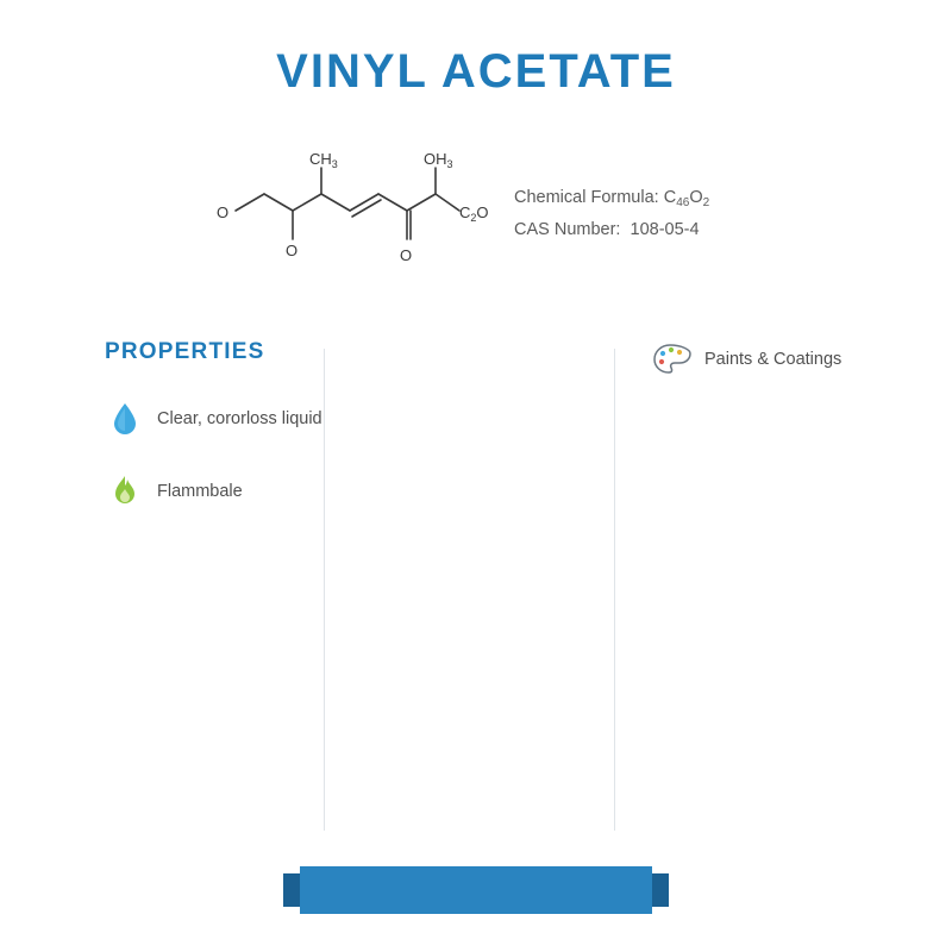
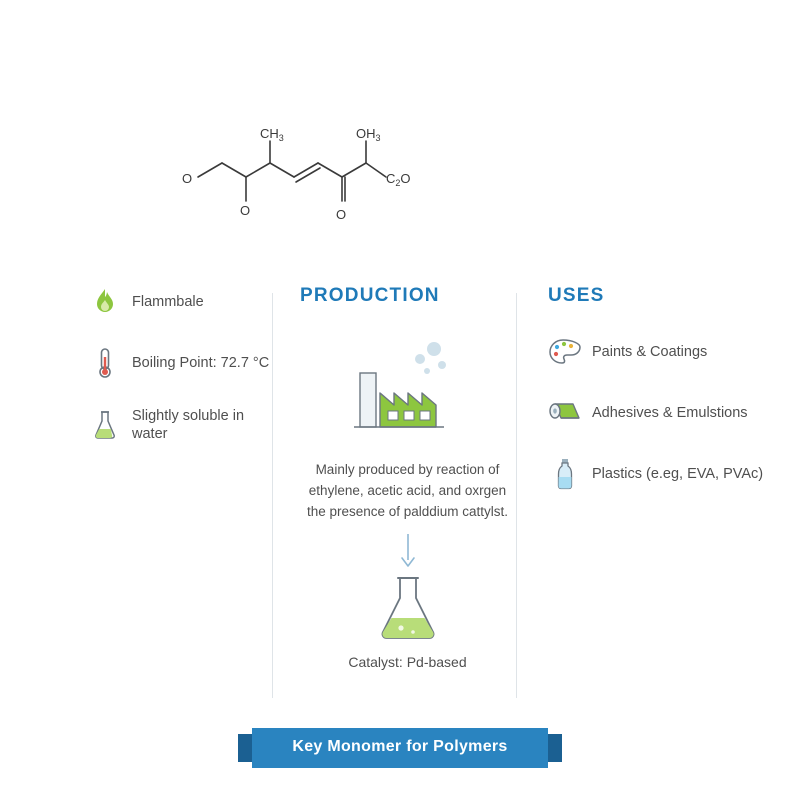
- VINYL ACETATE
  O
  O
  CH3
  O
  OH3
  C2O
- Chemical Formula: C46O2
- CAS Number: 108-05-4
- PROPERTIES
- Clear, cororloss liquid
  Flammbale
+ Boiling Point: 72.7 °C
+ Slightly soluble in water
+ PRODUCTION
+ Mainly produced by reaction of ethylene, acetic acid, and oxrgen the presence of palddium cattylst.
+ Catalyst: Pd-based
+ USES
  Paints & Coatings
+ Adhesives & Emulstions
+ Plastics (e.eg, EVA, PVAc)
+ Key Monomer for Polymers
